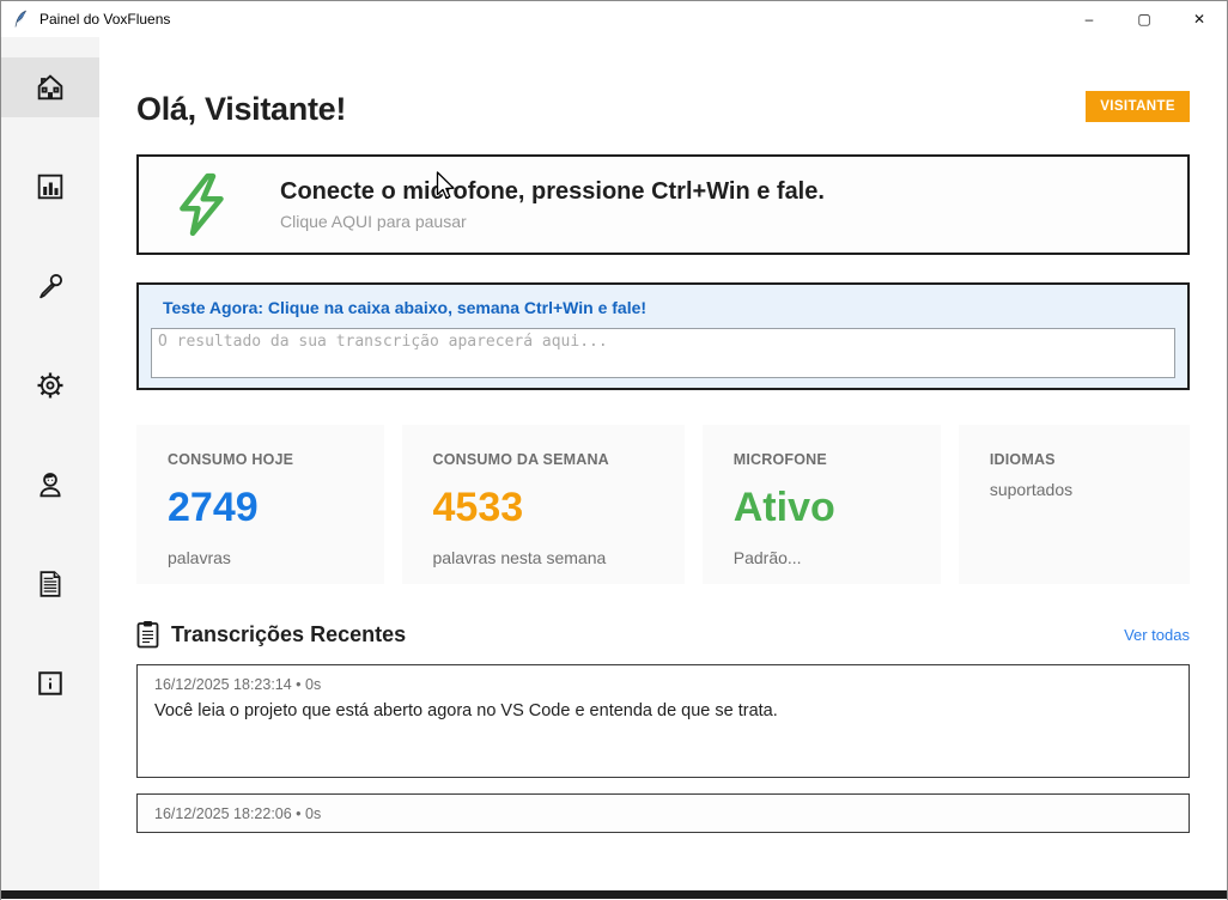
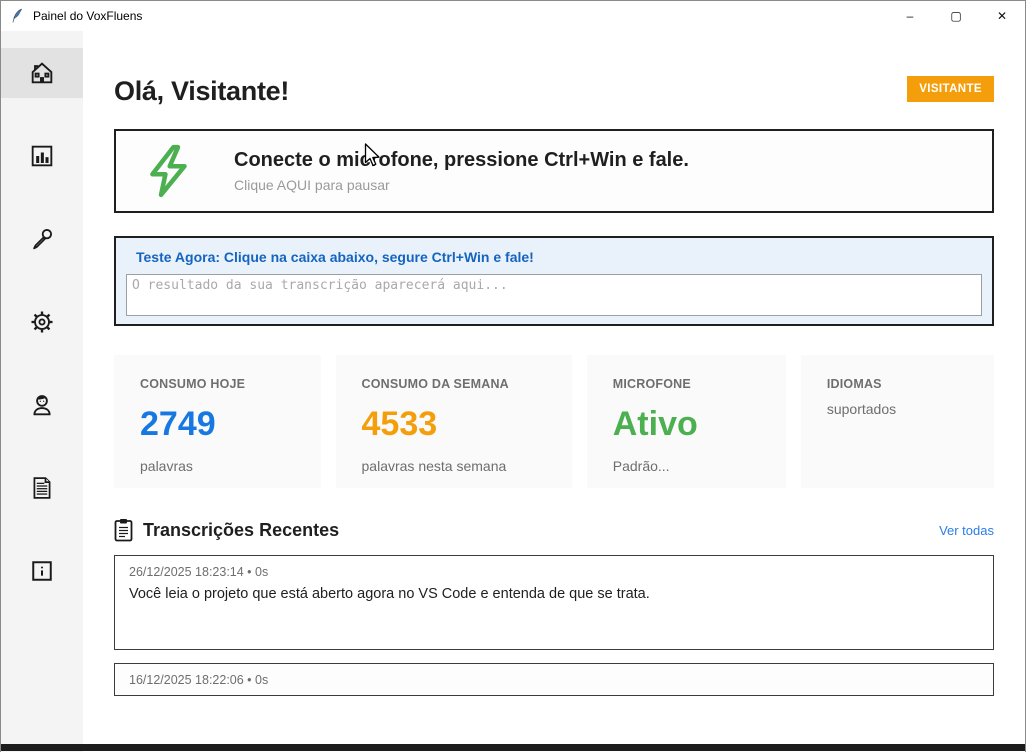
  Painel do VoxFluens
  –
  ▢
  ✕
  Olá, Visitante!
  VISITANTE
  Conecte o miofone, pressione Ctrl+Win e fale.
  Clique AQUI para pausar
- Teste Agora: Clique na caixa abaixo, semana Ctrl+Win e fale!
+ Teste Agora: Clique na caixa abaixo, segure Ctrl+Win e fale!
  O resultado da sua transcrição aparecerá aqui...
  CONSUMO HOJE
  2749
  palavras
  CONSUMO DA SEMANA
  4533
  palavras nesta semana
  MICROFONE
  Ativo
  Padrão...
  IDIOMAS
  suportados
  Transcrições Recentes
  Ver todas
- 16/12/2025 18:23:14 • 0s
+ 26/12/2025 18:23:14 • 0s
  Você leia o projeto que está aberto agora no VS Code e entenda de que se trata.
  16/12/2025 18:22:06 • 0s
